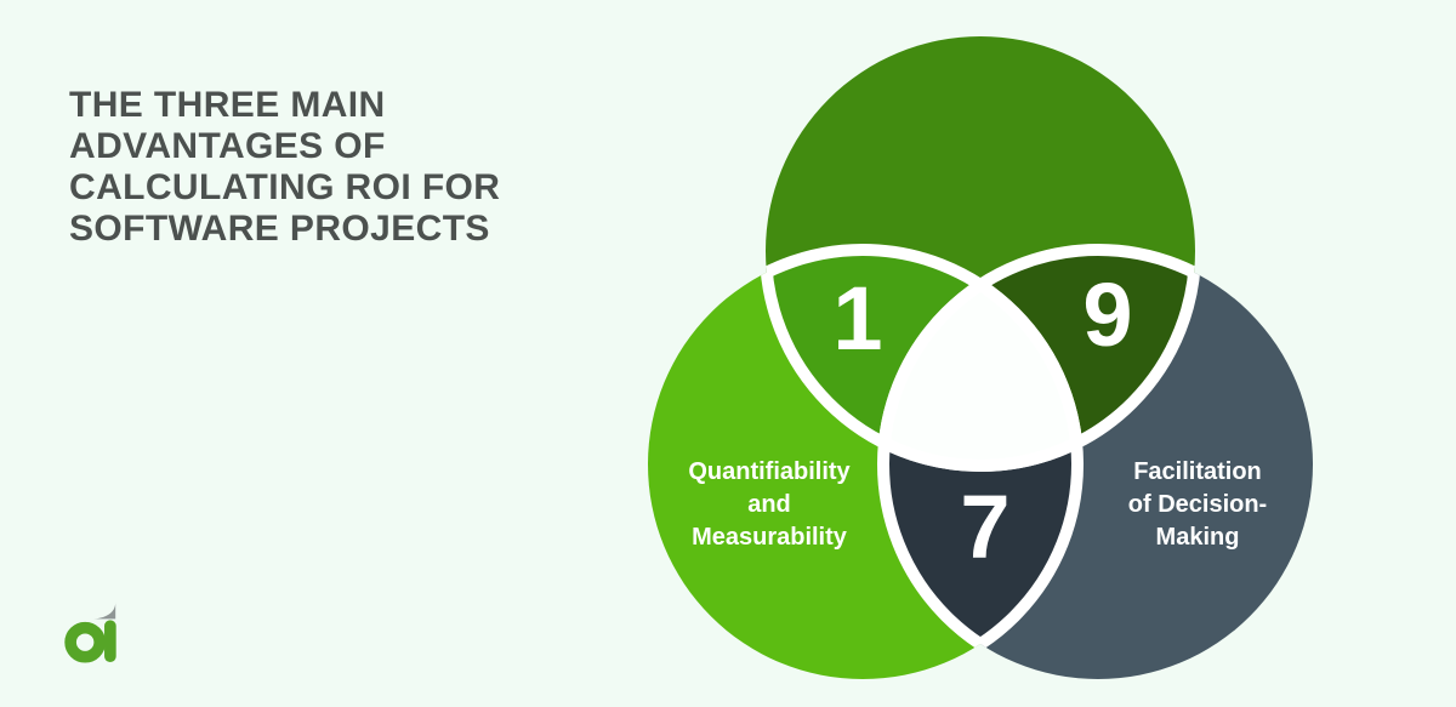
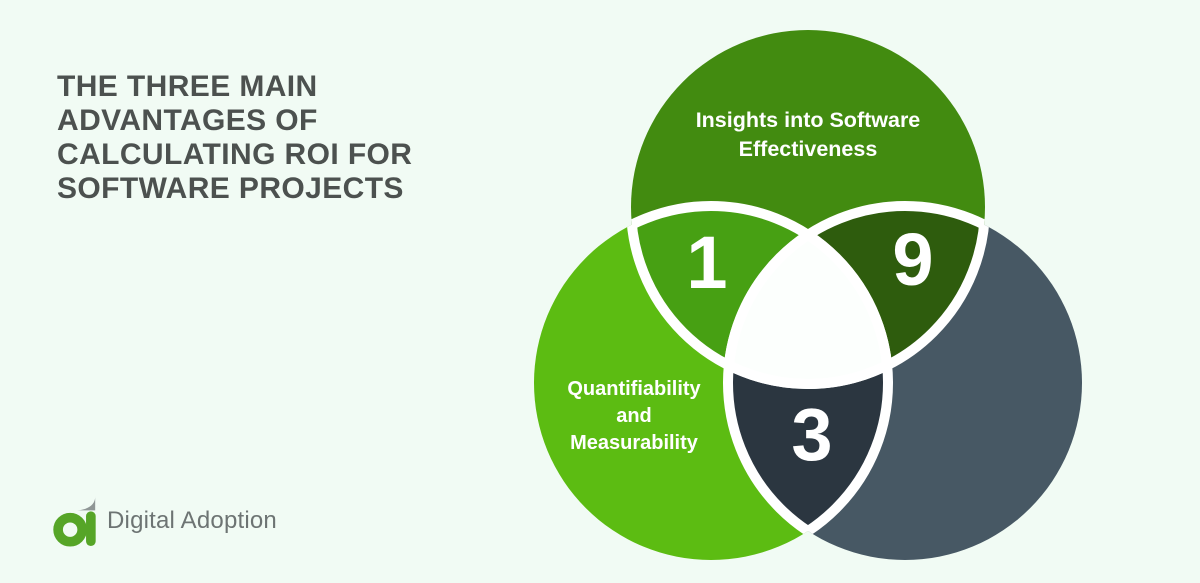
  THE THREE MAIN
  ADVANTAGES OF
  CALCULATING ROI FOR
  SOFTWARE PROJECTS
+ Insights into Software
+ Effectiveness
  Quantifiability
  and
  Measurability
- Facilitation
- of Decision-
- Making
  1
  9
- 7
+ 3
+ Digital Adoption
